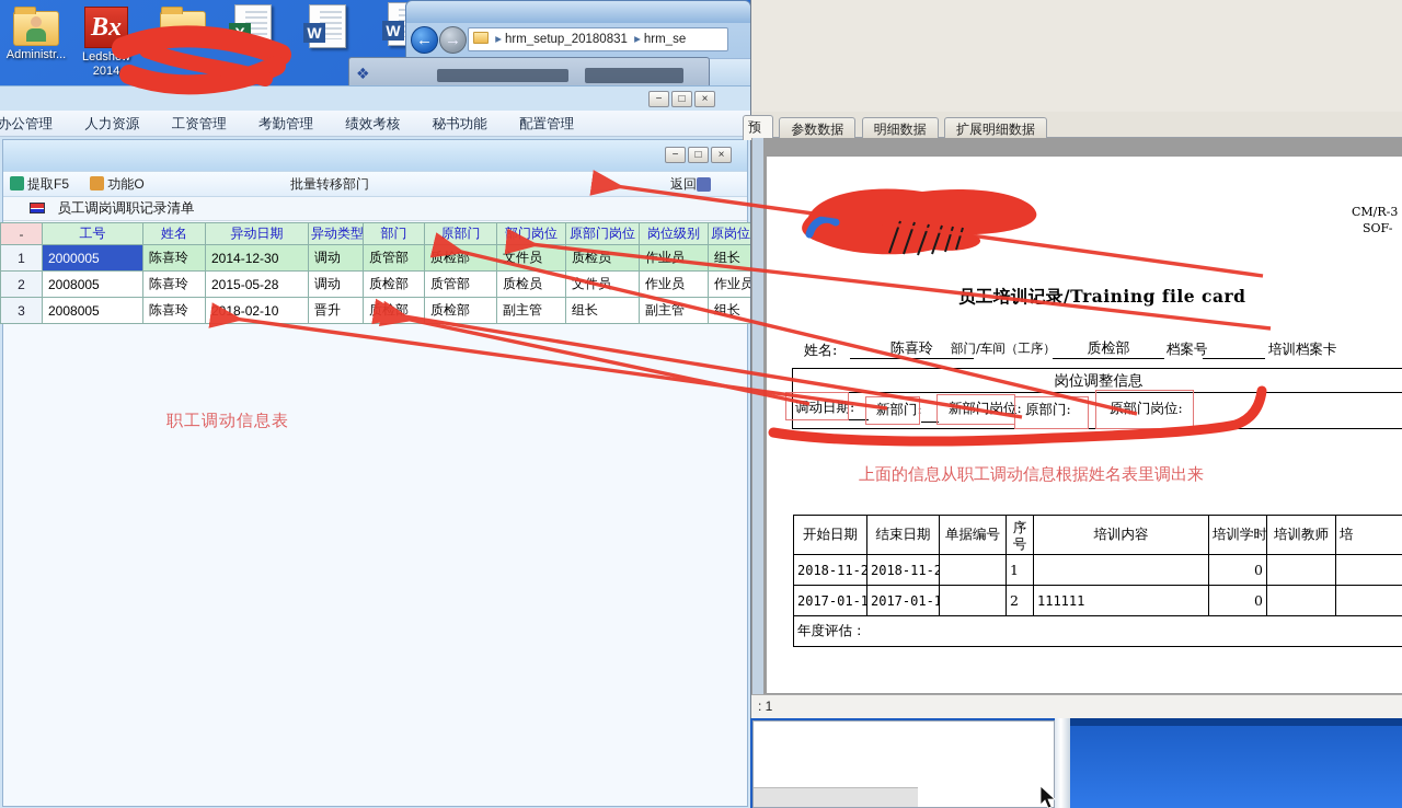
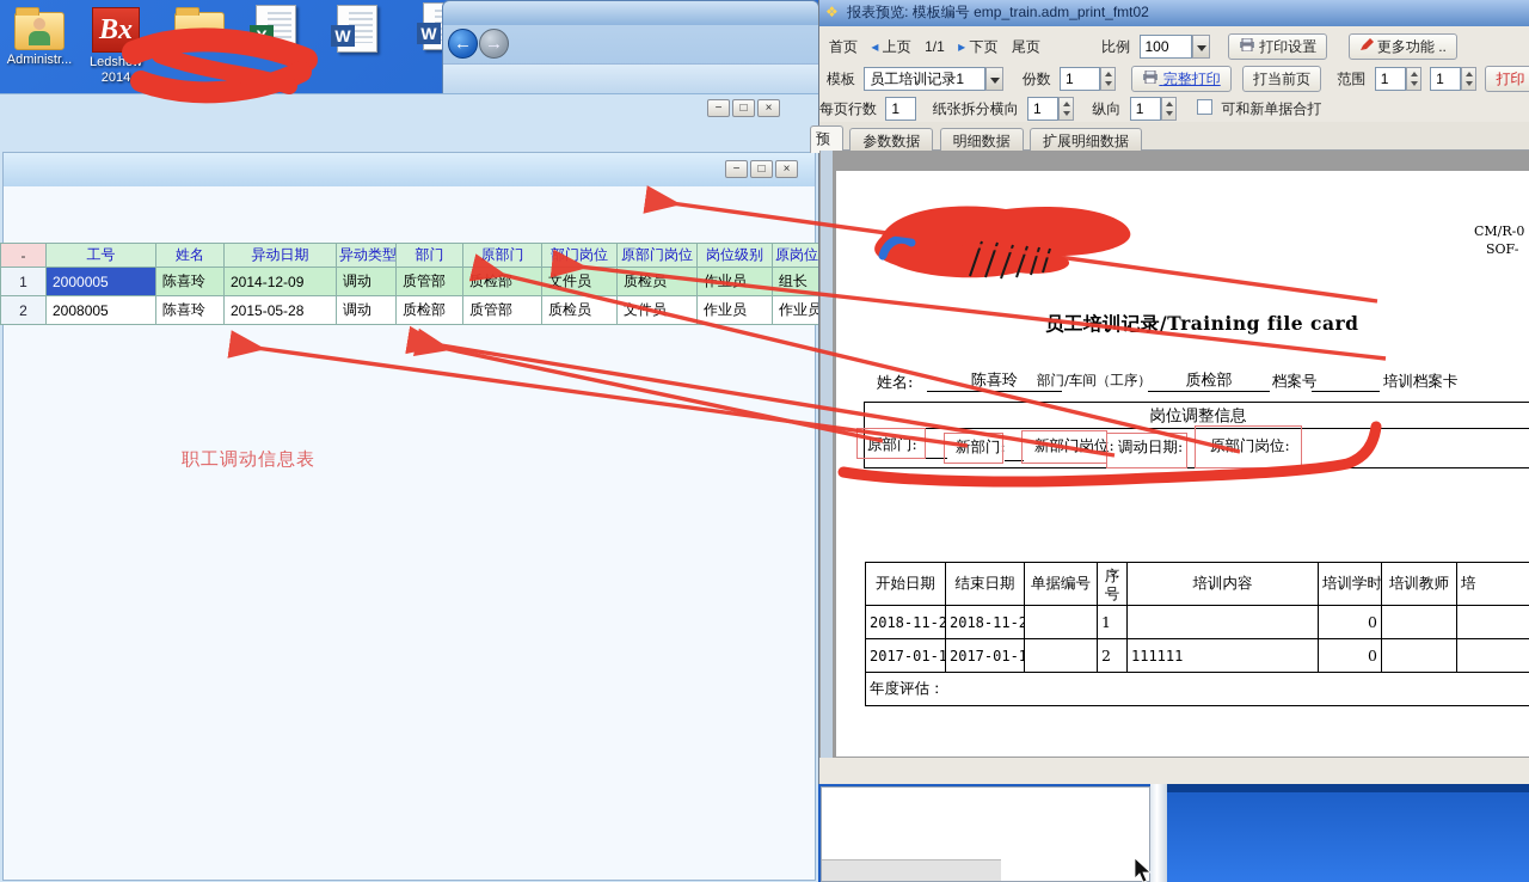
  Administr...
  Bx
  Ledsh 2014
  W
  W
  ←
  →
- ▸ hrm_setup_20180831 ▸ hrm_se
- ❖
  −
  □
  ×
- 办公管理 人力资源 工资管理 考勤管理 绩效考核 秘书功能 配置管理
  −
  □
  ×
- 提取F5 功能O
- 批量转移部门
- 返回
- 员工调岗调职记录清单
  -	工号	姓名	异动日期	异动类型	部门	原部门	部门岗位	原部门岗位	岗位级别	原岗位
- 1	2000005	陈喜玲	2014-12-30	调动	质管部	质检部	文件员	质检员	业员	组长
+ 1	2000005	陈喜玲	2014-12-09	调动	质管部	质检部	文件员	质检员	业员	组长
  2	2008005	陈喜玲	2015-05-28	调动	质检部	质管部	质检员	文员	作业员	作业员
- 3	2008005	陈喜玲	2018-02-10	晋升	质检部	质检部	副主管	组长	副主管	组长
  职工调动信息表
+ ❖ 报表预览: 模板编号 emp_train.adm_print_fmt02
+ 首页 ◂ 上页 1/1 ▸ 下页 尾页 比例 100 打印设置 更多功能 ..
+ 模板 员工培训记录1 份数 1 完整打印 打当前页 范围 1 1 打印
+ 每页行数 1 纸张拆分横向 1 纵向 1 可和新单据合打
  预 参数数据 明细数据 扩展明细数据
- CM/R-3
+ CM/R-0
  SOF-
  员训记录/Training file card
  姓名:
  陈喜玲
  部门/车间（工序）
  质检部
  档案号
  培训档案卡
  岗位调整信息
- 调动日期:
+ 原部门:
  部门:
- 原部门:
+ 调动日期:
  部门岗位:
- 上面的信息从职工调动信息根据姓名表里调出来
  开始日期	结束日期	单据编号	序号	培训内容	培训学时	培训教师	培
  2018-11-2	2018-11-2		1		0
  2017-01-1	2017-01-1		2	111111	0
  年度评估：
- : 1
